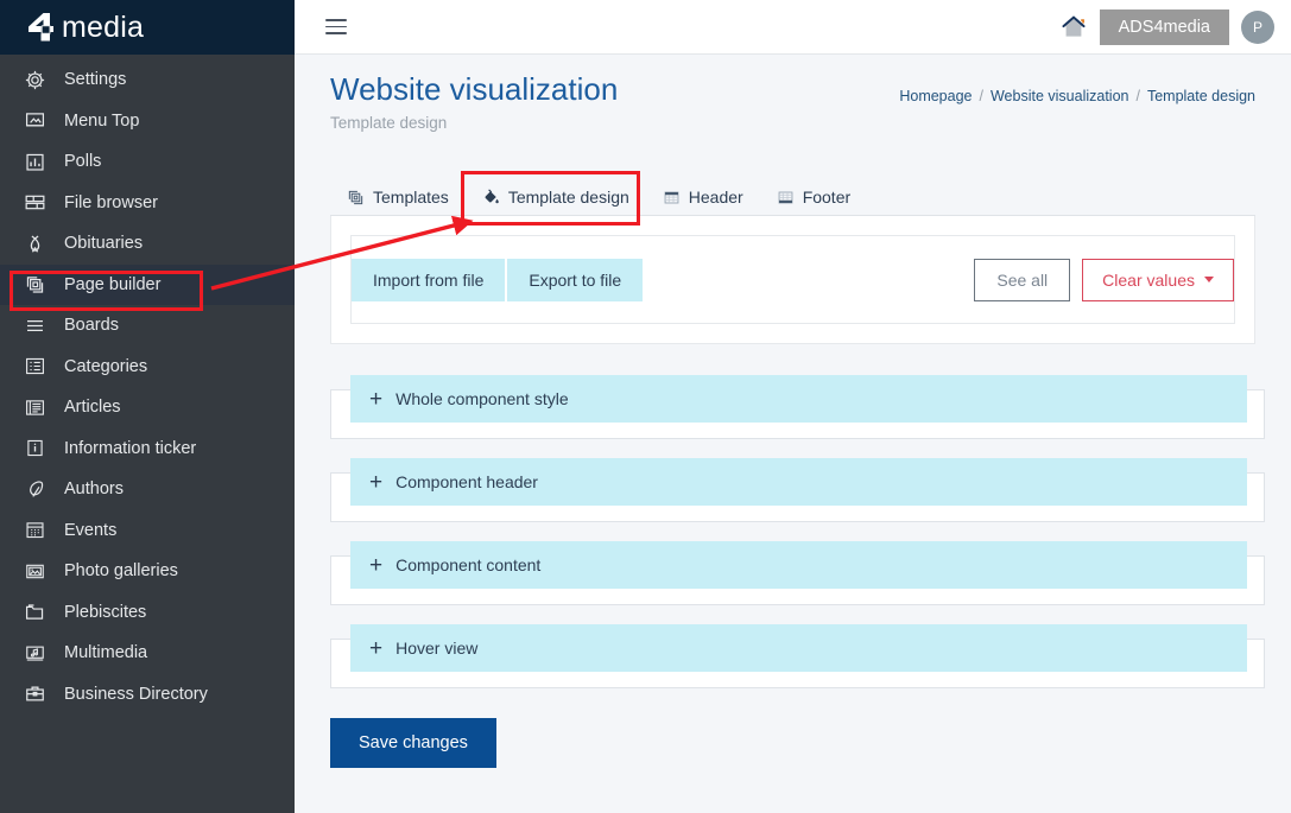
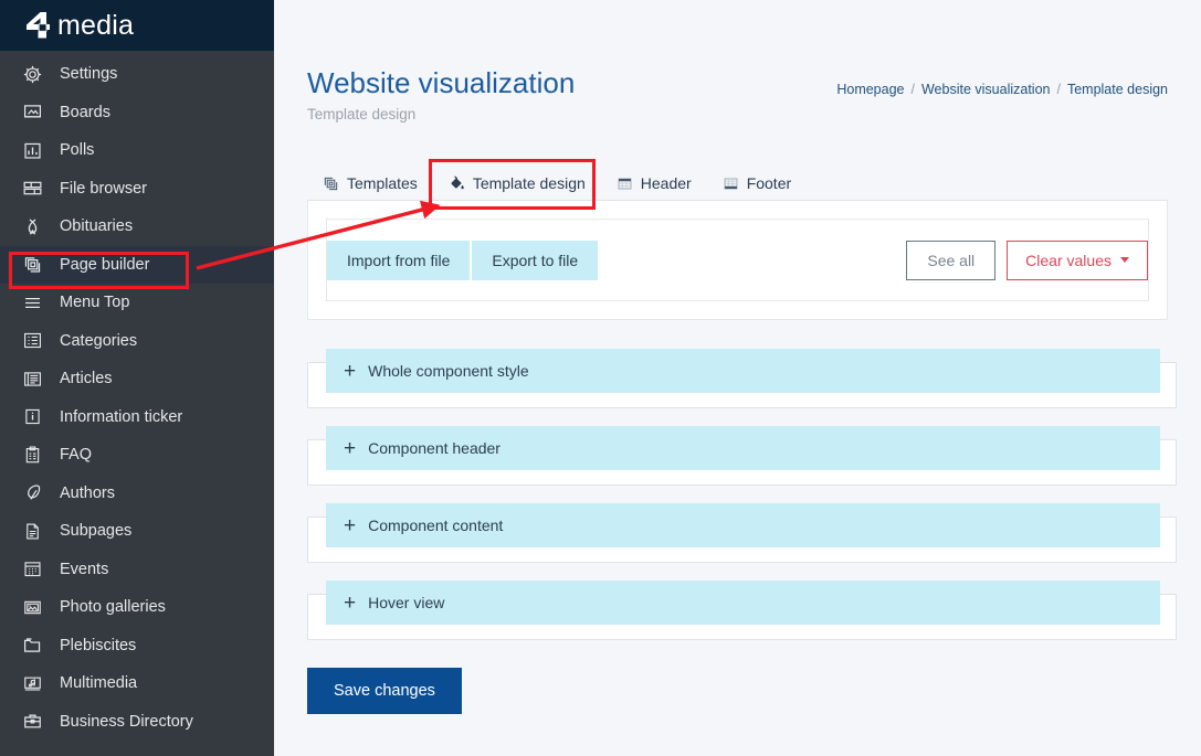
  media
  Settings
- Menu Top
+ Boards
  Polls
  File browser
  Obituaries
  Page builder
- Boards
+ Menu Top
  Categories
  Articles
  Information ticker
+ FAQ
  Authors
+ Subpages
  Events
  Photo galleries
  Plebiscites
  Multimedia
  Business Directory
- ADS4media
- P
  Website visualization
  Template design
  Homepage
  /
  Website visualization
  /
  Template design
  Templates
  Template design
  Header
  Footer
  Import from file
  Export to file
  See all
  Clear values
  +
  Whole component style
  +
  Component header
  +
  Component content
  +
  Hover view
  Save changes
